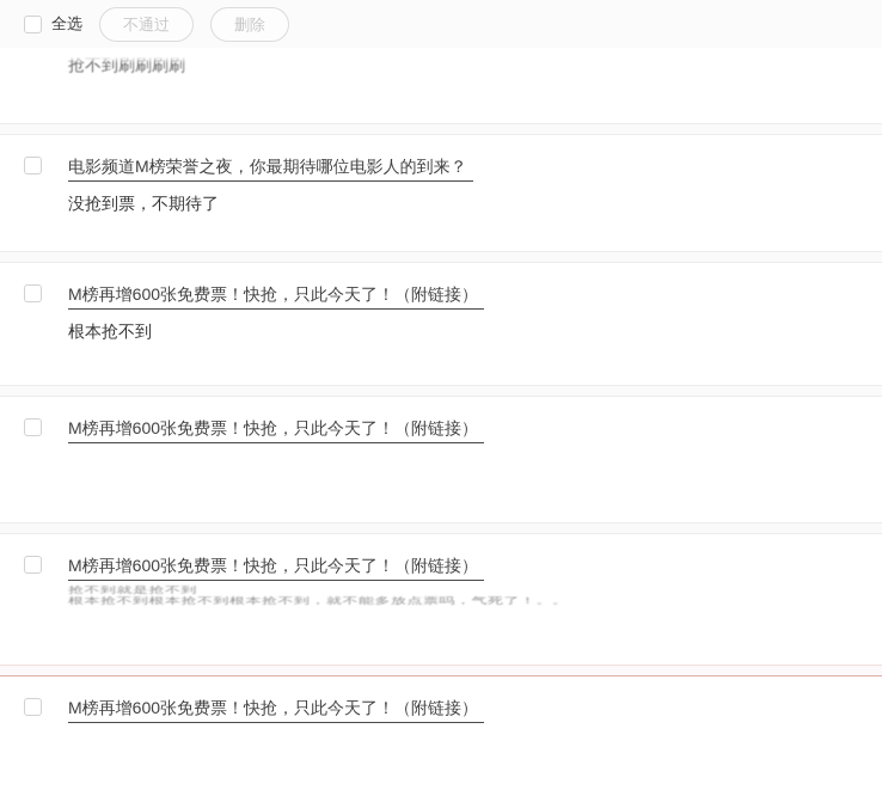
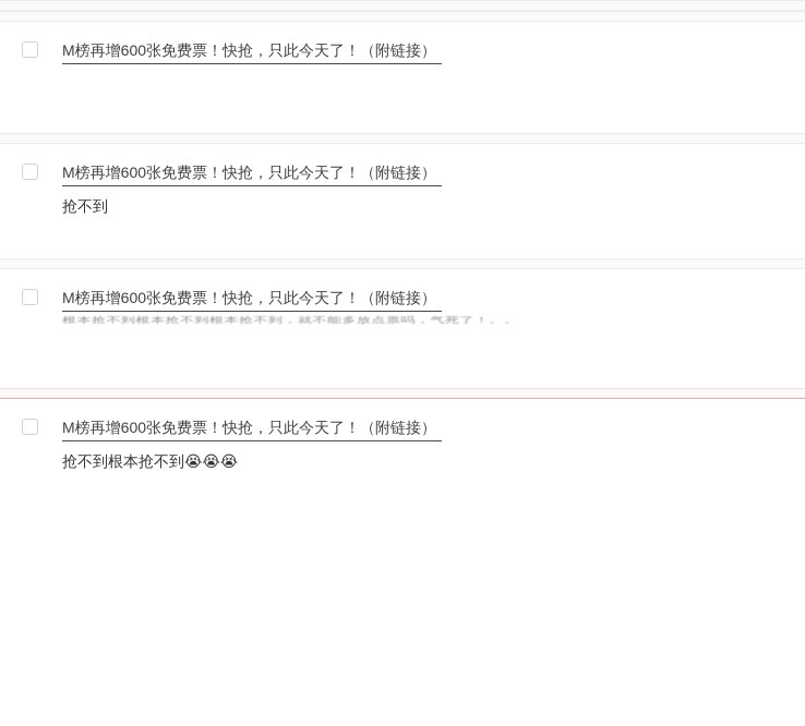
- 全选
- 不通过
- 删除
- 抢不到刷刷刷刷
- 电影频道M榜荣誉之夜，你最期待哪位电影人的到来？
- 没抢到票，不期待了
  M榜再增600张免费票！快抢，只此今天了！（附链接）
- 根本抢不到
  M榜再增600张免费票！快抢，只此今天了！（附链接）
+ 抢不到
  M榜再增600张免费票！快抢，只此今天了！（附链接）
- 抢不到就是抢不到
  根本抢不到根本抢不到根本抢不到，就不能多放点票吗，气死了！。。
  M榜再增600张免费票！快抢，只此今天了！（附链接）
+ 抢不到根本抢不到😭😭😭
